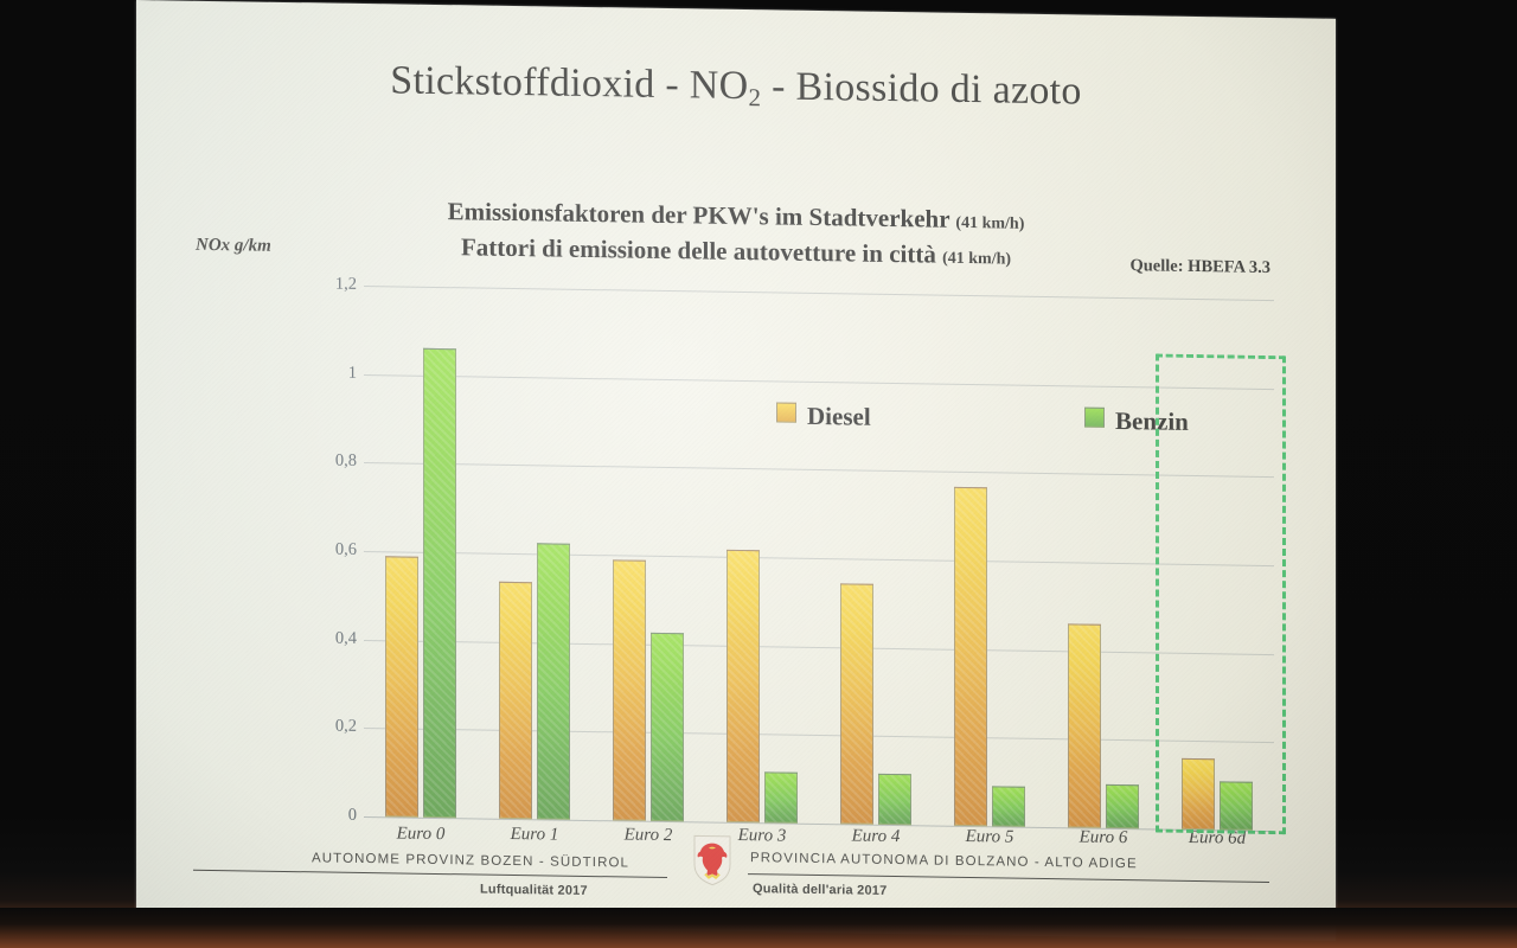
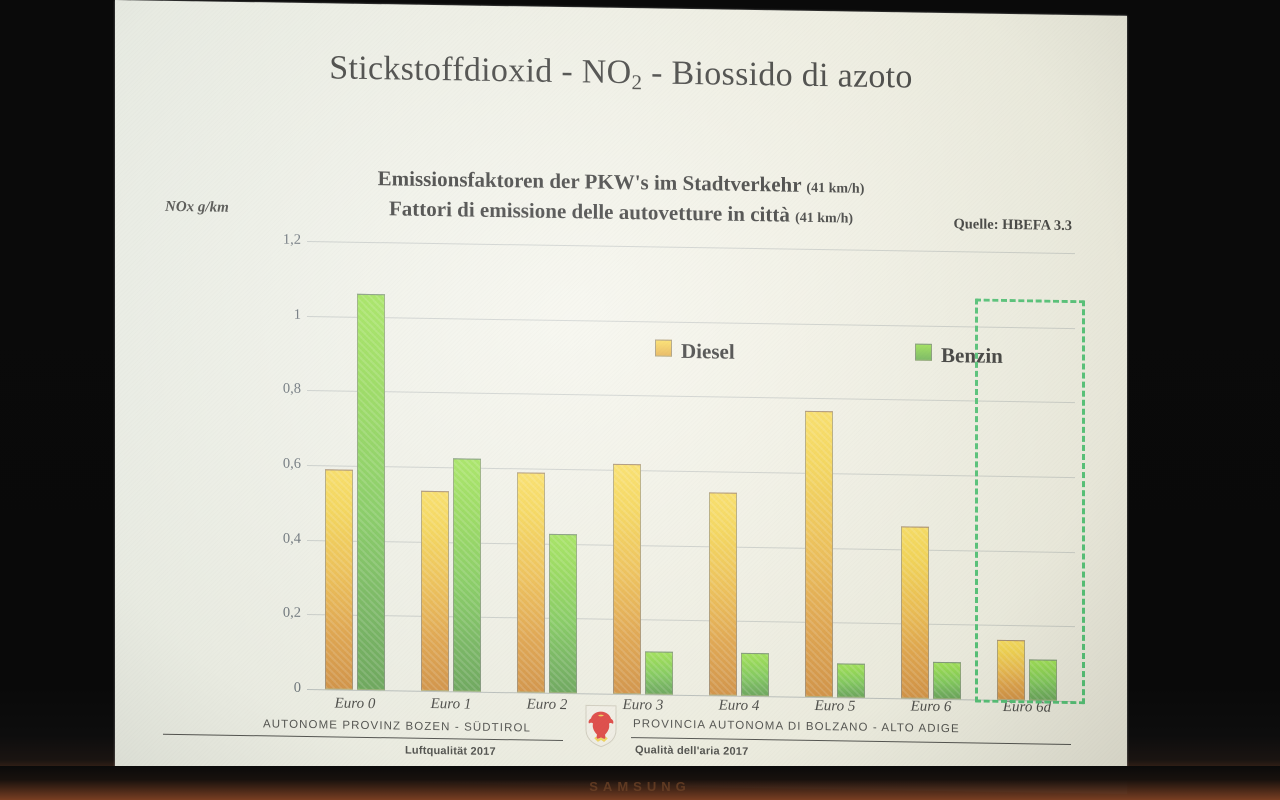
+ SAMSUNG
